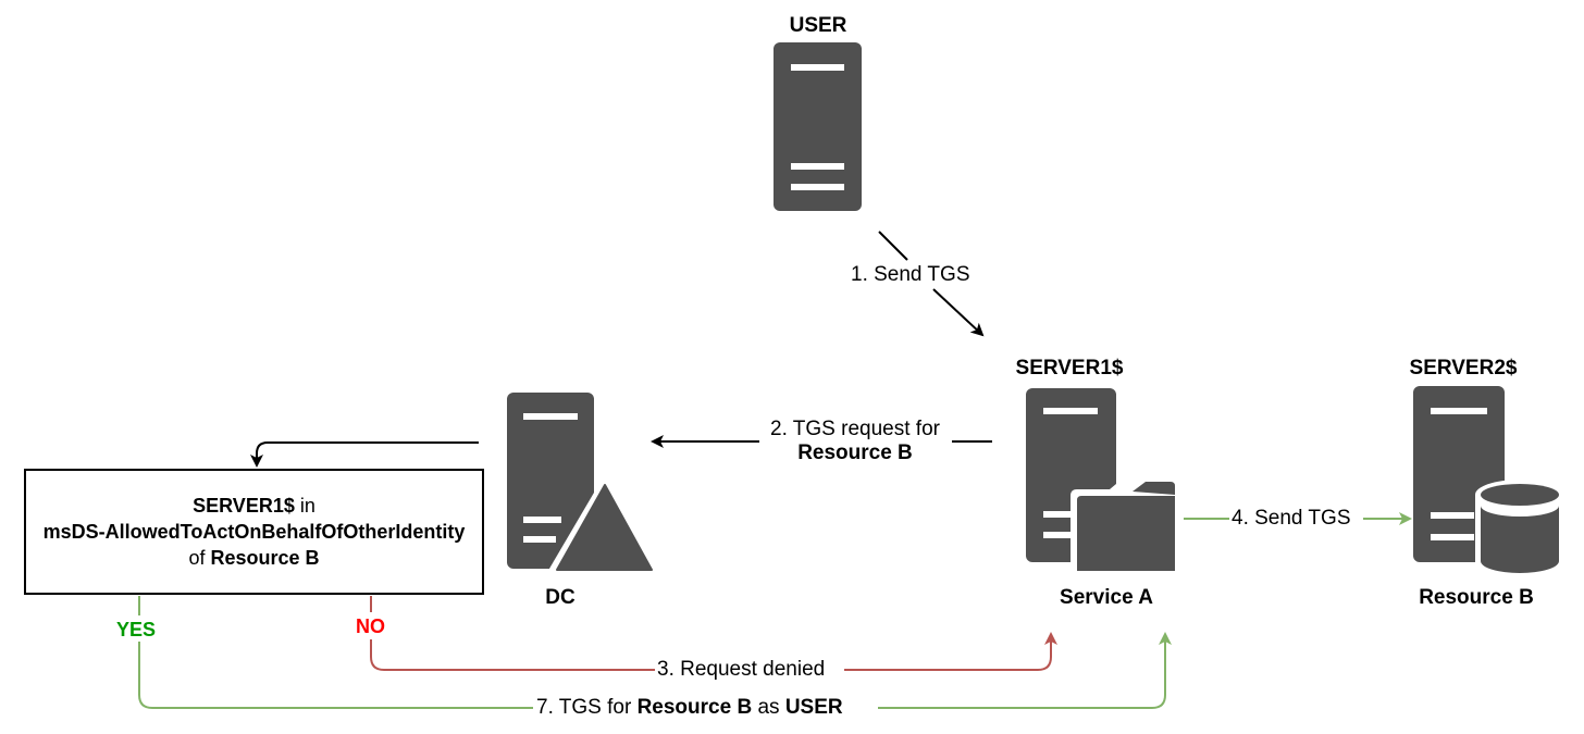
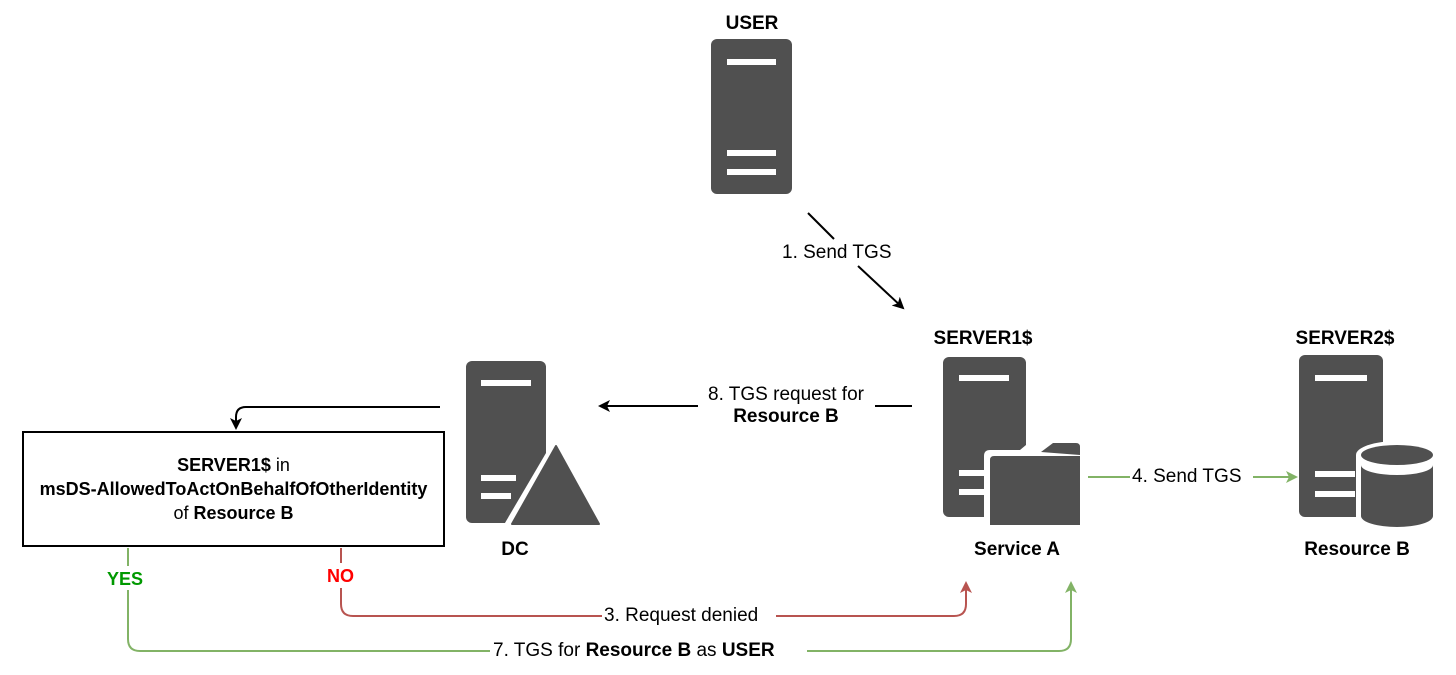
  USER
  SERVER1$
  Service A
  SERVER2$
  Resource B
  DC
  SERVER1$ in
  msDS-AllowedToActOnBehalfOfOtherIdentity
  of Resource B
  1. Send TGS
- 2. TGS request for
+ 8. TGS request for
  Resource B
  4. Send TGS
  YES
  NO
  3. Request denied
  7. TGS for Resource B as USER
